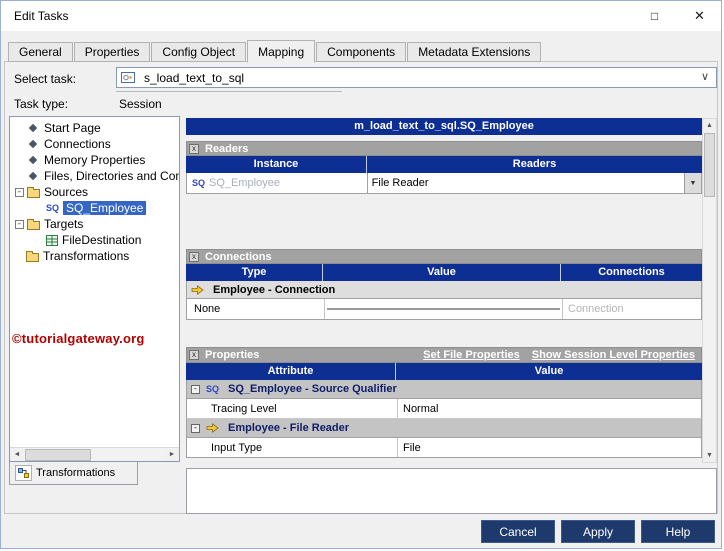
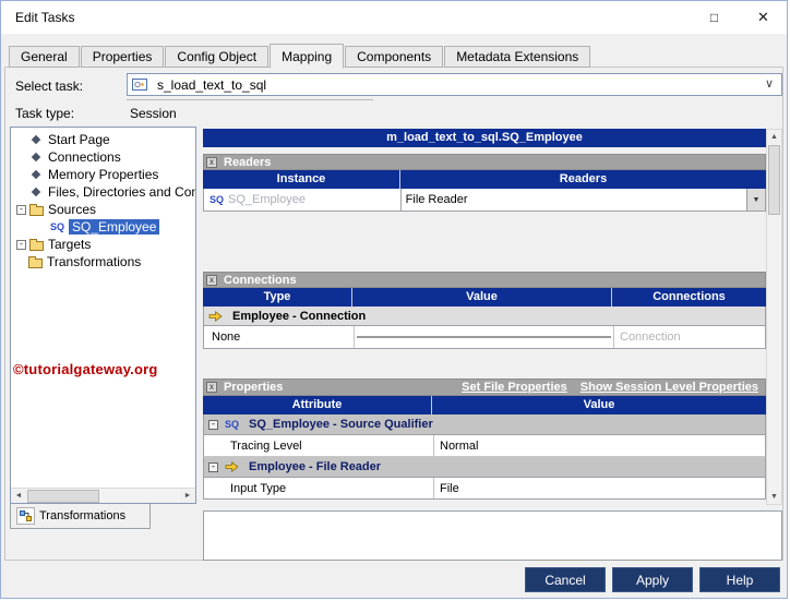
  Edit Tasks
  □
  ✕
  General
  Properties
  Config Object
  Mapping
  Components
  Metadata Extensions
  Select task:
  s_load_text_to_sql
  ∨
  Task type:
  Session
  Start Page
  Connections
  Memory Properties
  Files, Directories and Co
  -
  Sources
  SQ
  SQ_Employee
  -
  Targets
- FileDestination
  Transformations
  ©tutorialgateway.org
  Transformations
  m_load_text_to_sql.SQ_Employee
  x
  Readers
  Instance
  Readers
  SQ
  SQ_Employee
  File Reader
  x
  Connections
  Type
  Value
  Connections
  Employee - Connection
  None
  Connection
  x
  Properties
  Set File Properties
  Show Session Level Properties
  Attribute
  Value
  -
  SQ
  SQ_Employee - Source Qualifier
  Tracing Level
  Normal
  -
  Employee - File Reader
  Input Type
  File
  Cancel
  Apply
  Help
